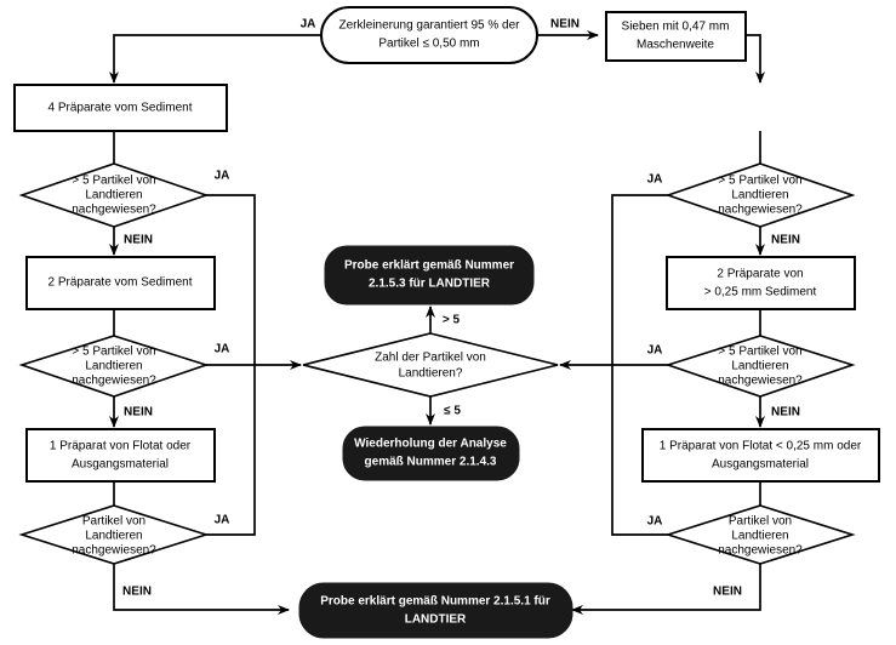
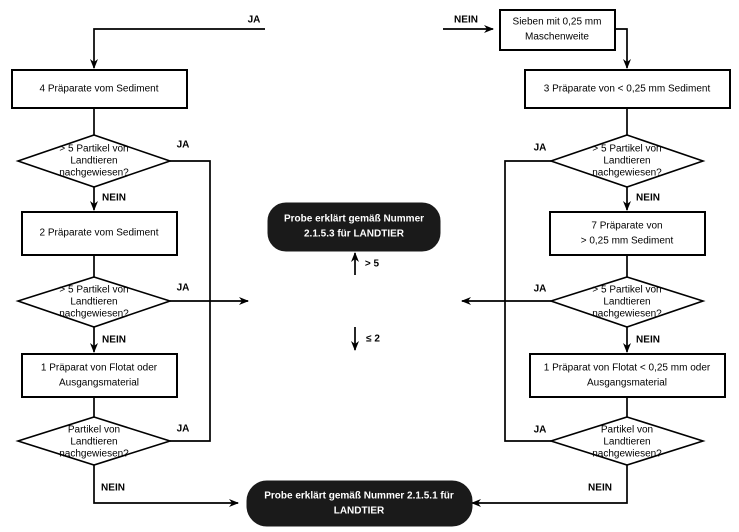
- Zerkleinerung garantiert 95 % der
- Partikel ≤ 0,50 mm
- Sieben mit 0,47 mm
+ Sieben mit 0,25 mm
  Maschenweite
  4 Präparate vom Sediment
+ 3 Präparate von < 0,25 mm Sediment
  > 5 Partikel von
  Landtieren
  nachgewiesen?
  2 Präparate vom Sediment
  > 5 Partikel von
  Landtieren
  nachgewiesen?
  1 Präparat von Flotat oder
  Ausgangsmaterial
  Partikel von
  Landtieren
  nachgewiesen?
  > 5 Partikel von
  Landtieren
  nachgewiesen?
- 2 Präparate von
+ 7 Präparate von
  > 0,25 mm Sediment
  > 5 Partikel von
  Landtieren
  nachgewiesen?
  1 Präparat von Flotat < 0,25 mm oder
  Ausgangsmaterial
  Partikel von
  Landtieren
  nachgewiesen?
- Zahl der Partikel von
- Landtieren?
  Probe erklärt gemäß Nummer
  2.1.5.3 für LANDTIER
- Wiederholung der Analyse
- gemäß Nummer 2.1.4.3
  Probe erklärt gemäß Nummer 2.1.5.1 für
  LANDTIER
  JA
  NEIN
  JA
  NEIN
  JA
  NEIN
  JA
  NEIN
  JA
  NEIN
  JA
  NEIN
  JA
  NEIN
  > 5
- ≤ 5
+ ≤ 2
